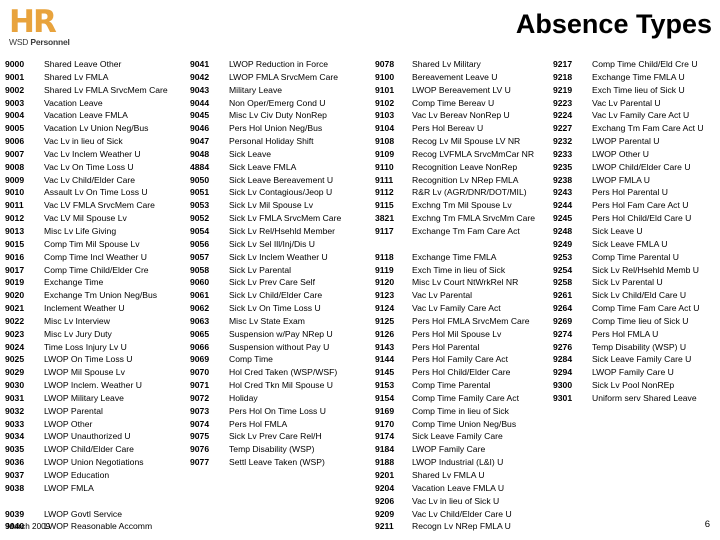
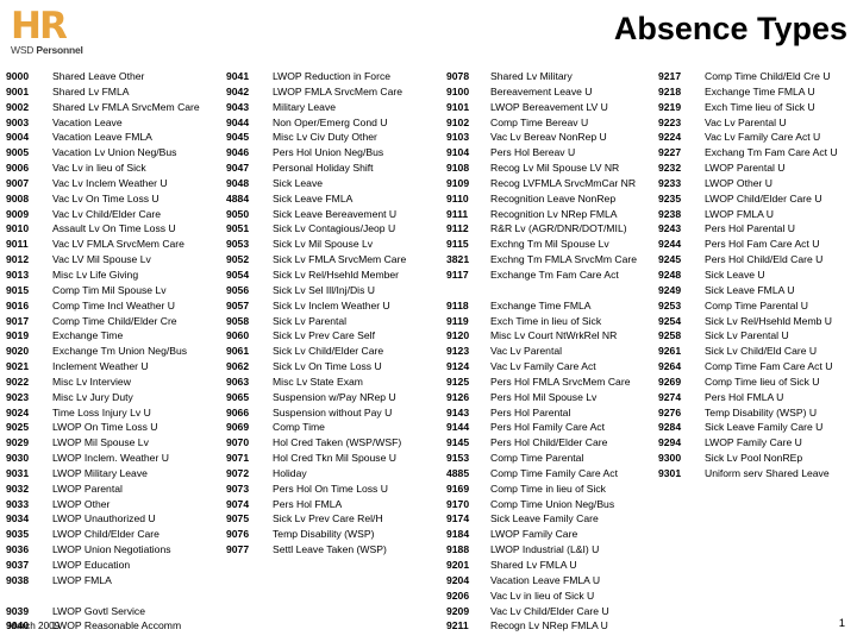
  HR
  WSD Personnel
  Absence Types
  9000
  Shared Leave Other
  9001
  Shared Lv FMLA
  9002
  Shared Lv FMLA SrvcMem Care
  9003
  Vacation Leave
  9004
  Vacation Leave FMLA
  9005
  Vacation Lv Union Neg/Bus
  9006
  Vac Lv in lieu of Sick
  9007
  Vac Lv Inclem Weather U
  9008
  Vac Lv On Time Loss U
  9009
  Vac Lv Child/Elder Care
  9010
  Assault Lv On Time Loss U
  9011
  Vac LV FMLA SrvcMem Care
  9012
  Vac LV Mil Spouse Lv
  9013
  Misc Lv Life Giving
  9015
  Comp Tim Mil Spouse Lv
  9016
  Comp Time Incl Weather U
  9017
  Comp Time Child/Elder Cre
  9019
  Exchange Time
  9020
  Exchange Tm Union Neg/Bus
  9021
  Inclement Weather U
  9022
  Misc Lv Interview
  9023
  Misc Lv Jury Duty
  9024
  Time Loss Injury Lv U
  9025
  LWOP On Time Loss U
  9029
  LWOP Mil Spouse Lv
  9030
  LWOP Inclem. Weather U
  9031
  LWOP Military Leave
  9032
  LWOP Parental
  9033
  LWOP Other
  9034
  LWOP Unauthorized U
  9035
  LWOP Child/Elder Care
  9036
  LWOP Union Negotiations
  9037
  LWOP Education
  9038
  LWOP FMLA
  9039
  LWOP Govtl Service
  9040
  LWOP Reasonable Accomm
  9041
  LWOP Reduction in Force
  9042
  LWOP FMLA SrvcMem Care
  9043
  Military Leave
  9044
  Non Oper/Emerg Cond U
  9045
- Misc Lv Civ Duty NonRep
+ Misc Lv Civ Duty Other
  9046
  Pers Hol Union Neg/Bus
  9047
  Personal Holiday Shift
  9048
  Sick Leave
  4884
  Sick Leave FMLA
  9050
  Sick Leave Bereavement U
  9051
  Sick Lv Contagious/Jeop U
  9053
  Sick Lv Mil Spouse Lv
  9052
  Sick Lv FMLA SrvcMem Care
  9054
  Sick Lv Rel/Hsehld Member
  9056
  Sick Lv Sel Ill/Inj/Dis U
  9057
  Sick Lv Inclem Weather U
  9058
  Sick Lv Parental
  9060
  Sick Lv Prev Care Self
  9061
  Sick Lv Child/Elder Care
  9062
  Sick Lv On Time Loss U
  9063
  Misc Lv State Exam
  9065
  Suspension w/Pay NRep U
  9066
  Suspension without Pay U
  9069
  Comp Time
  9070
  Hol Cred Taken (WSP/WSF)
  9071
  Hol Cred Tkn Mil Spouse U
  9072
  Holiday
  9073
  Pers Hol On Time Loss U
  9074
  Pers Hol FMLA
  9075
  Sick Lv Prev Care Rel/H
  9076
  Temp Disability (WSP)
  9077
  Settl Leave Taken (WSP)
  9078
  Shared Lv Military
  9100
  Bereavement Leave U
  9101
  LWOP Bereavement LV U
  9102
  Comp Time Bereav U
  9103
  Vac Lv Bereav NonRep U
  9104
  Pers Hol Bereav U
  9108
  Recog Lv Mil Spouse LV NR
  9109
  Recog LVFMLA SrvcMmCar NR
  9110
  Recognition Leave NonRep
  9111
  Recognition Lv NRep FMLA
  9112
  R&R Lv (AGR/DNR/DOT/MIL)
  9115
  Exchng Tm Mil Spouse Lv
  3821
  Exchng Tm FMLA SrvcMm Care
  9117
  Exchange Tm Fam Care Act
  9118
  Exchange Time FMLA
  9119
  Exch Time in lieu of Sick
  9120
  Misc Lv Court NtWrkRel NR
  9123
  Vac Lv Parental
  9124
  Vac Lv Family Care Act
  9125
  Pers Hol FMLA SrvcMem Care
  9126
  Pers Hol Mil Spouse Lv
  9143
  Pers Hol Parental
  9144
  Pers Hol Family Care Act
  9145
  Pers Hol Child/Elder Care
  9153
  Comp Time Parental
- 9154
+ 4885
  Comp Time Family Care Act
  9169
  Comp Time in lieu of Sick
  9170
  Comp Time Union Neg/Bus
  9174
  Sick Leave Family Care
  9184
  LWOP Family Care
  9188
  LWOP Industrial (L&I) U
  9201
  Shared Lv FMLA U
  9204
  Vacation Leave FMLA U
  9206
  Vac Lv in lieu of Sick U
  9209
  Vac Lv Child/Elder Care U
  9211
  Recogn Lv NRep FMLA U
  9217
  Comp Time Child/Eld Cre U
  9218
  Exchange Time FMLA U
  9219
  Exch Time lieu of Sick U
  9223
  Vac Lv Parental U
  9224
  Vac Lv Family Care Act U
  9227
  Exchang Tm Fam Care Act U
  9232
  LWOP Parental U
  9233
  LWOP Other U
  9235
  LWOP Child/Elder Care U
  9238
  LWOP FMLA U
  9243
  Pers Hol Parental U
  9244
  Pers Hol Fam Care Act U
  9245
  Pers Hol Child/Eld Care U
  9248
  Sick Leave U
  9249
  Sick Leave FMLA U
  9253
  Comp Time Parental U
  9254
  Sick Lv Rel/Hsehld Memb U
  9258
  Sick Lv Parental U
  9261
  Sick Lv Child/Eld Care U
  9264
  Comp Time Fam Care Act U
  9269
  Comp Time lieu of Sick U
  9274
  Pers Hol FMLA U
  9276
  Temp Disability (WSP) U
  9284
  Sick Leave Family Care U
  9294
  LWOP Family Care U
  9300
  Sick Lv Pool NonREp
  9301
  Uniform serv Shared Leave
  March 2009
- 6
+ 1
